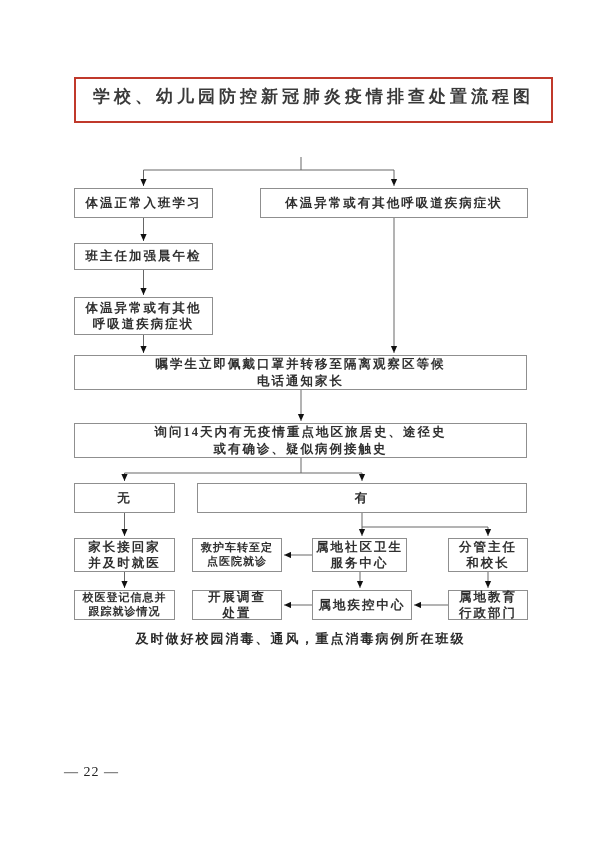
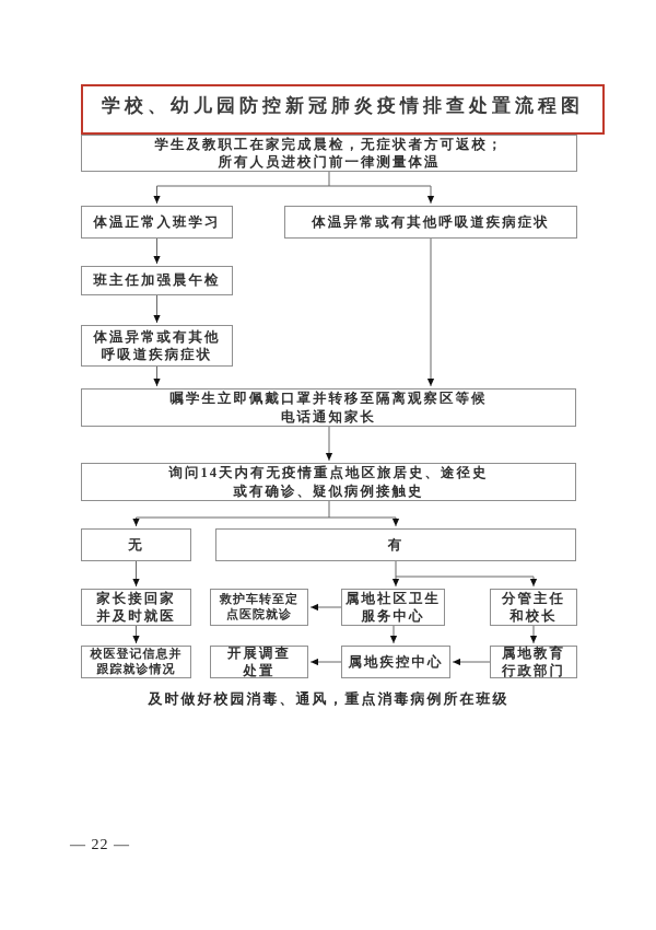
  学校、幼儿园防控新冠肺炎疫情排查处置流程图
+ 学生及教职工在家完成晨检，无症状者方可返校；
+ 所有人员进校门前一律测量体温
  体温正常入班学习
  体温异常或有其他呼吸道疾病症状
  班主任加强晨午检
  体温异常或有其他
  呼吸道疾病症状
  嘱学生立即佩戴口罩并转移至隔离观察区等候
  电话通知家长
  询问14天内有无疫情重点地区旅居史、途径史
  或有确诊、疑似病例接触史
  无
  有
  家长接回家
  并及时就医
  救护车转至定
  点医院就诊
  属地社区卫生
  服务中心
  分管主任
  和校长
  校医登记信息并
  跟踪就诊情况
  开展调查
  处置
  属地疾控中心
  属地教育
  行政部门
  及时做好校园消毒、通风，重点消毒病例所在班级
  — 22 —
